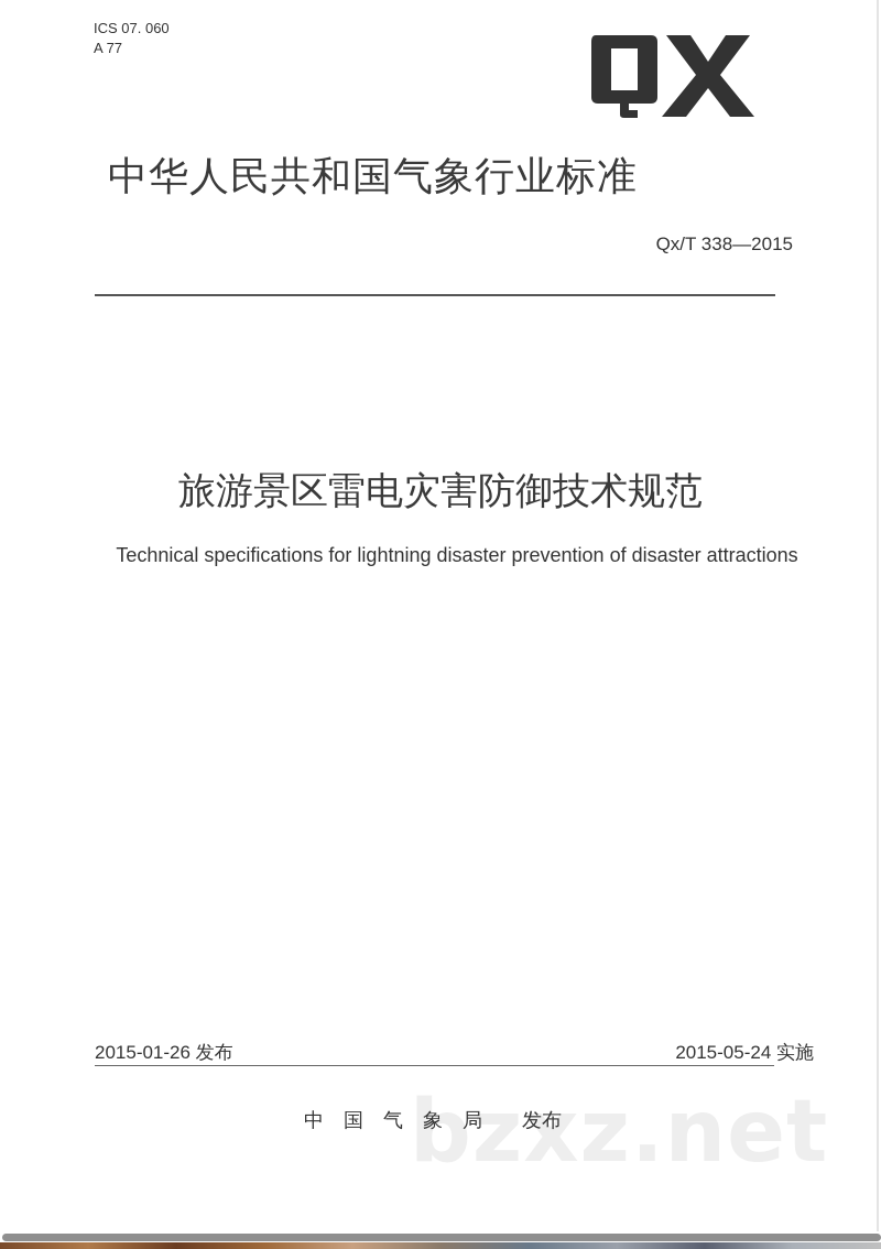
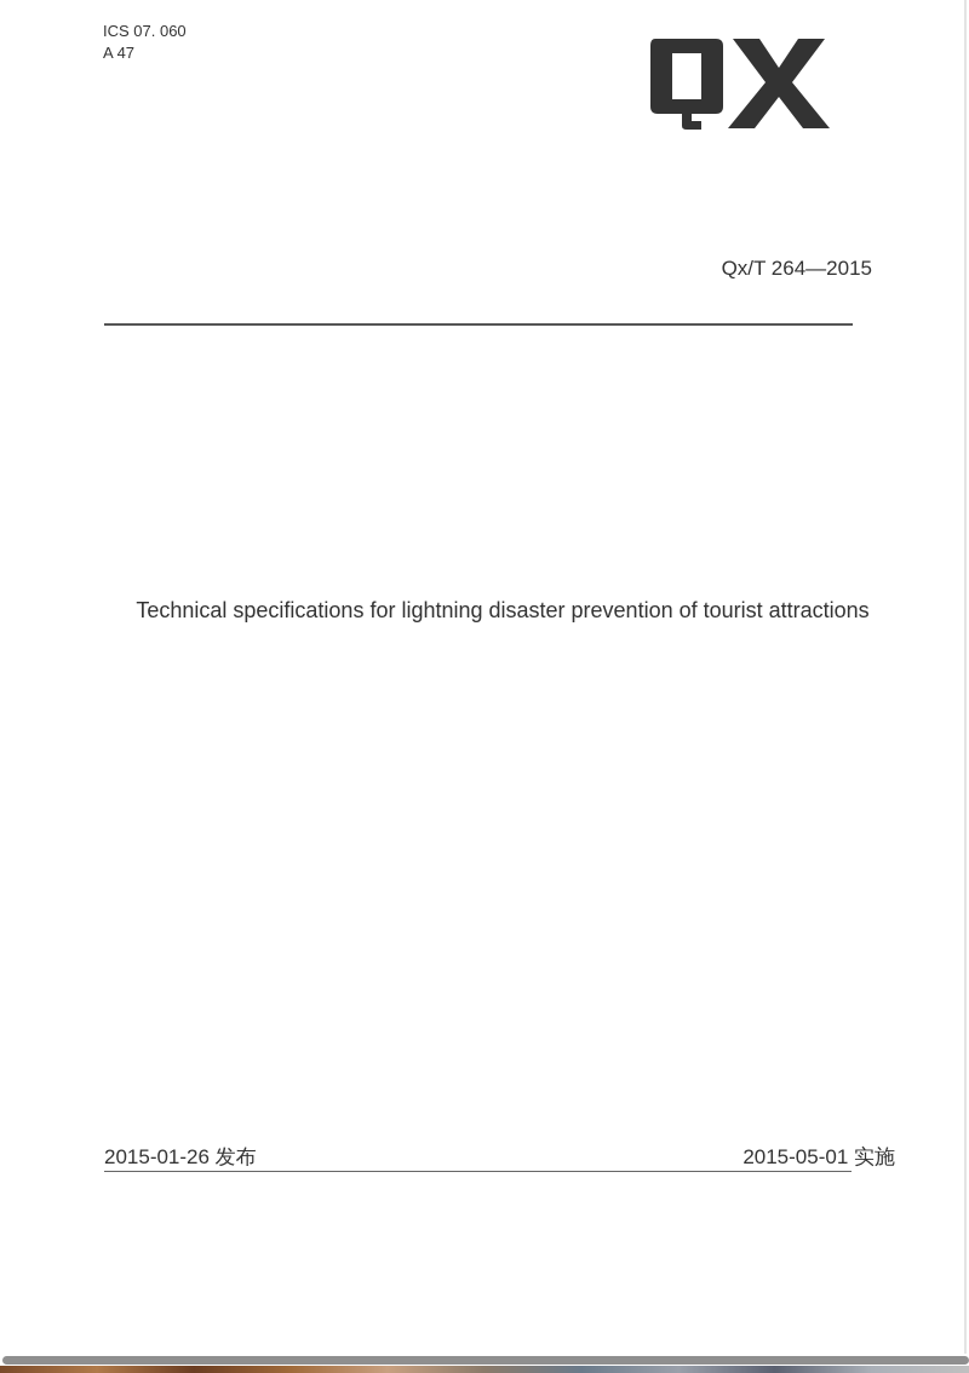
  ICS 07. 060
- A 77
+ A 47
- 中华人民共和国气象行业标准
- Qx/T 338—2015
+ Qx/T 264—2015
- 旅游景区雷电灾害防御技术规范
- Technical specifications for lightning disaster prevention of disaster attractions
+ Technical specifications for lightning disaster prevention of tourist attractions
  2015-01-26 发布
- 2015-05-24 实施
+ 2015-05-01 实施
- bzxz.net
- 中 国 气 象 局 发布
